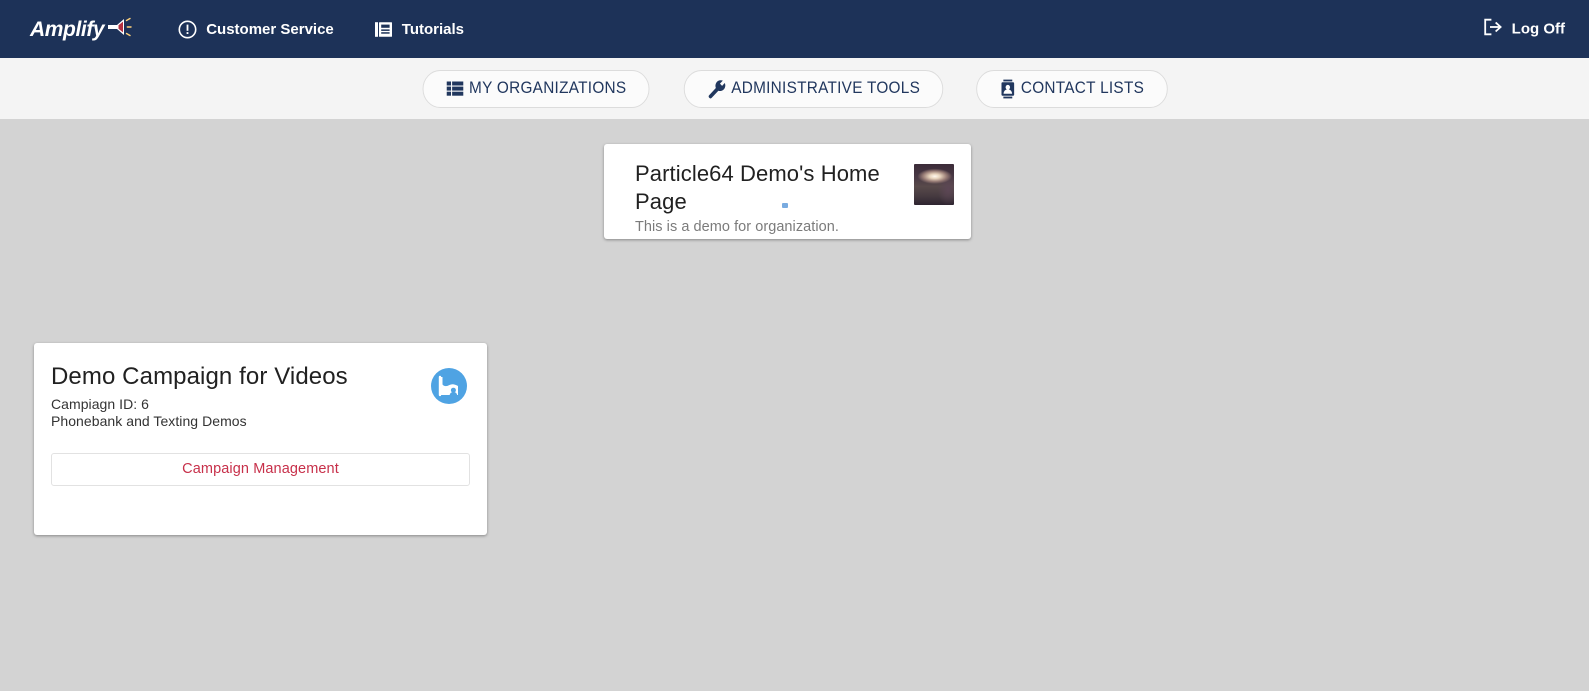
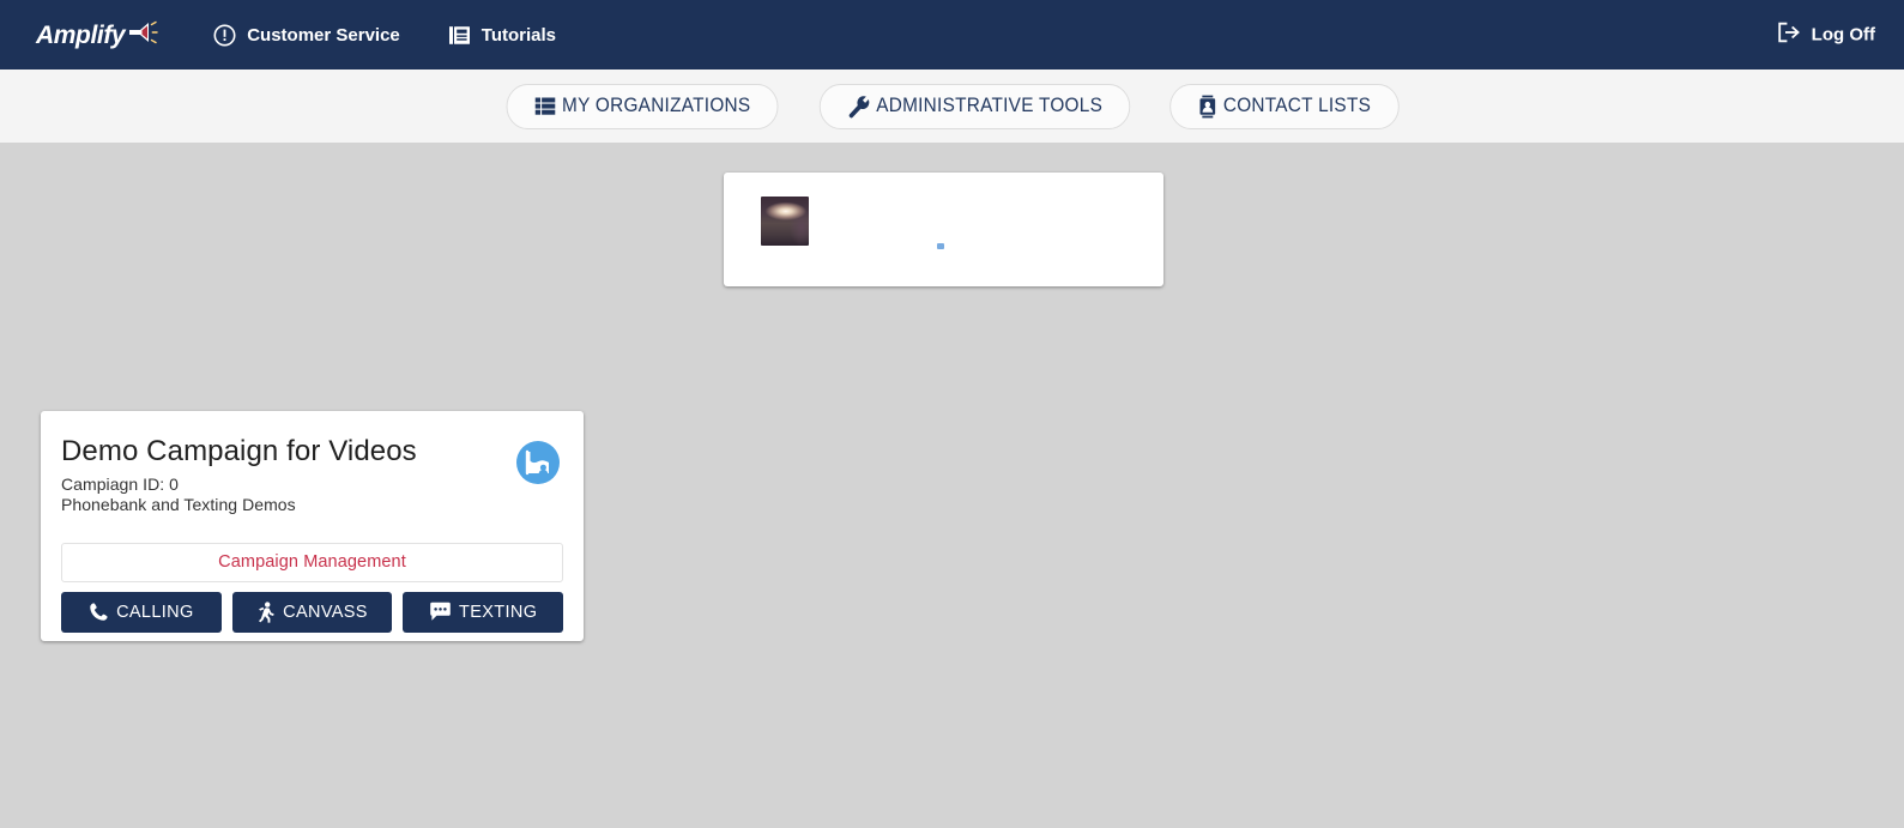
  Amplify
  Customer Service
  Tutorials
  Log Off
  MY ORGANIZATIONS
  ADMINISTRATIVE TOOLS
  CONTACT LISTS
- Particle64 Demo's Home Page
- This is a demo for organization.
  Demo Campaign for Videos
- Campiagn ID: 6
+ Campiagn ID: 0
  Phonebank and Texting Demos
  Campaign Management
+ CALLING
+ CANVASS
+ TEXTING
